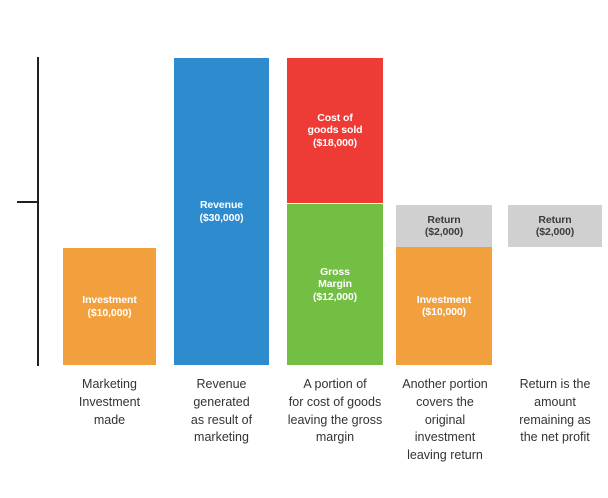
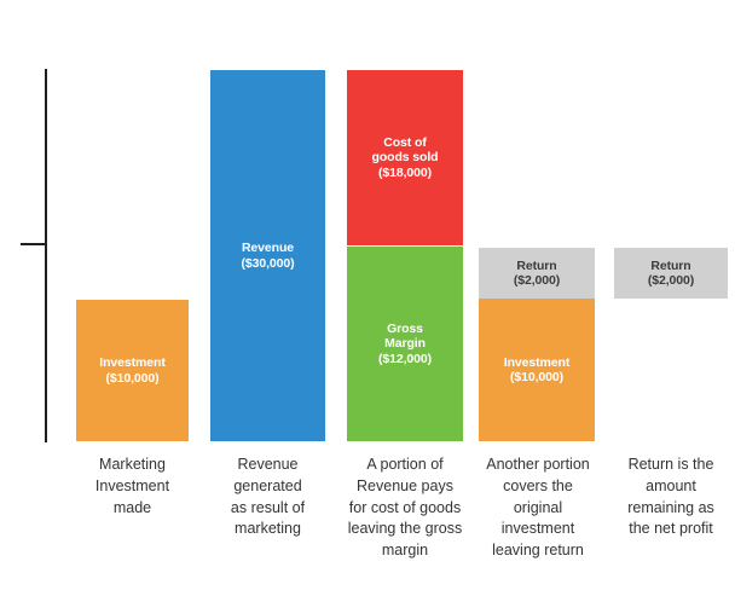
  Investment
  ($10,000)
  Revenue
  ($30,000)
  Cost of
  goods sold
  ($18,000)
  Gross
  Margin
  ($12,000)
  Return
  ($2,000)
  Investment
  ($10,000)
  Return
  ($2,000)
  Marketing
  Investment
  made
  Revenue
  generated
  as result of
  marketing
  A portion of
+ Revenue pays
  for cost of goods
  leaving the gross
  margin
  Another portion
  covers the
  original
  investment
  leaving return
  Return is the
  amount
  remaining as
  the net profit
